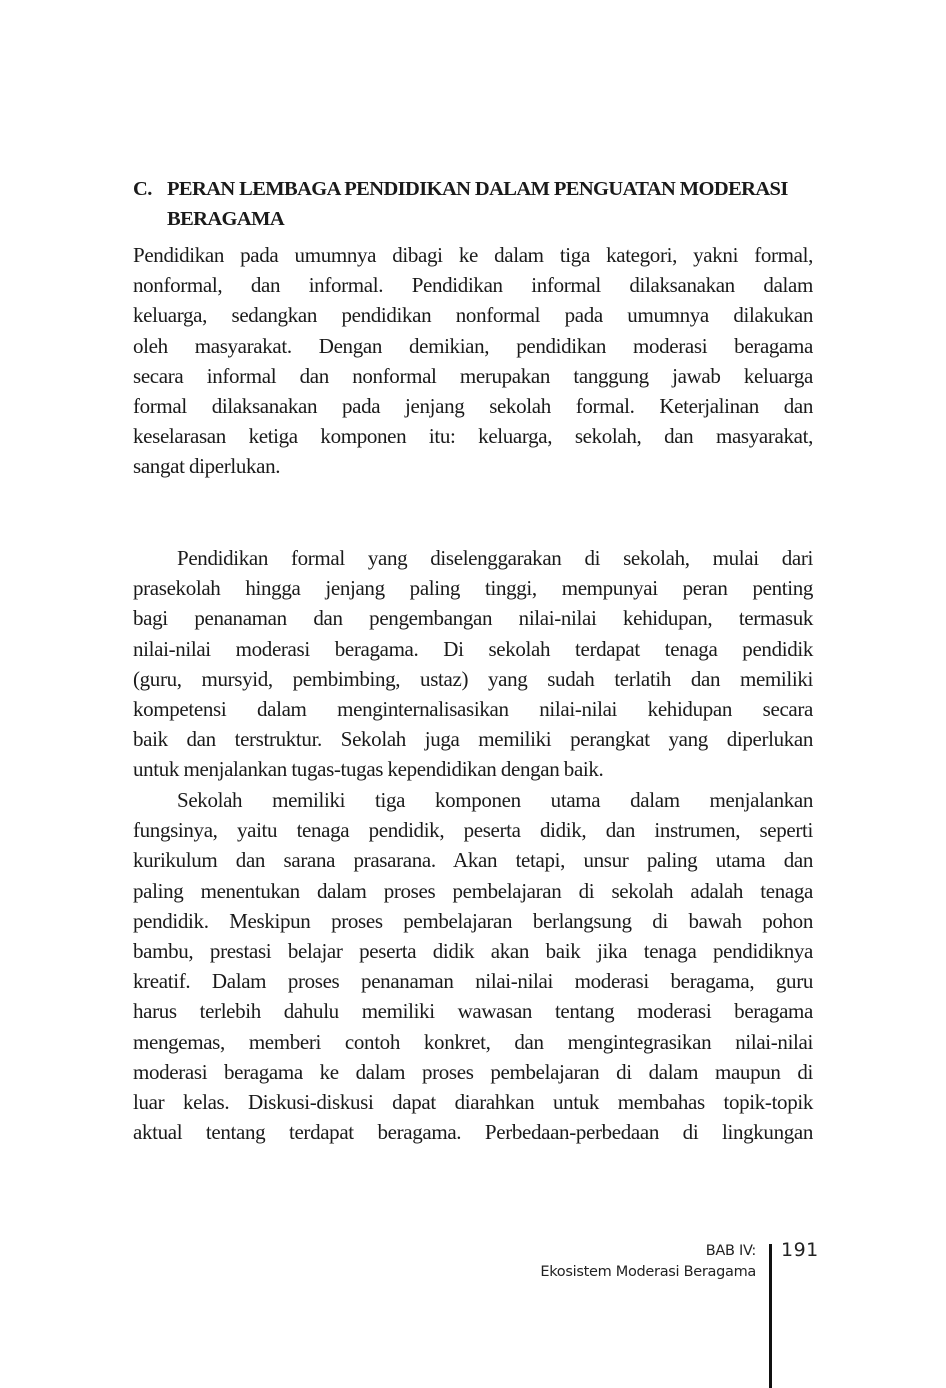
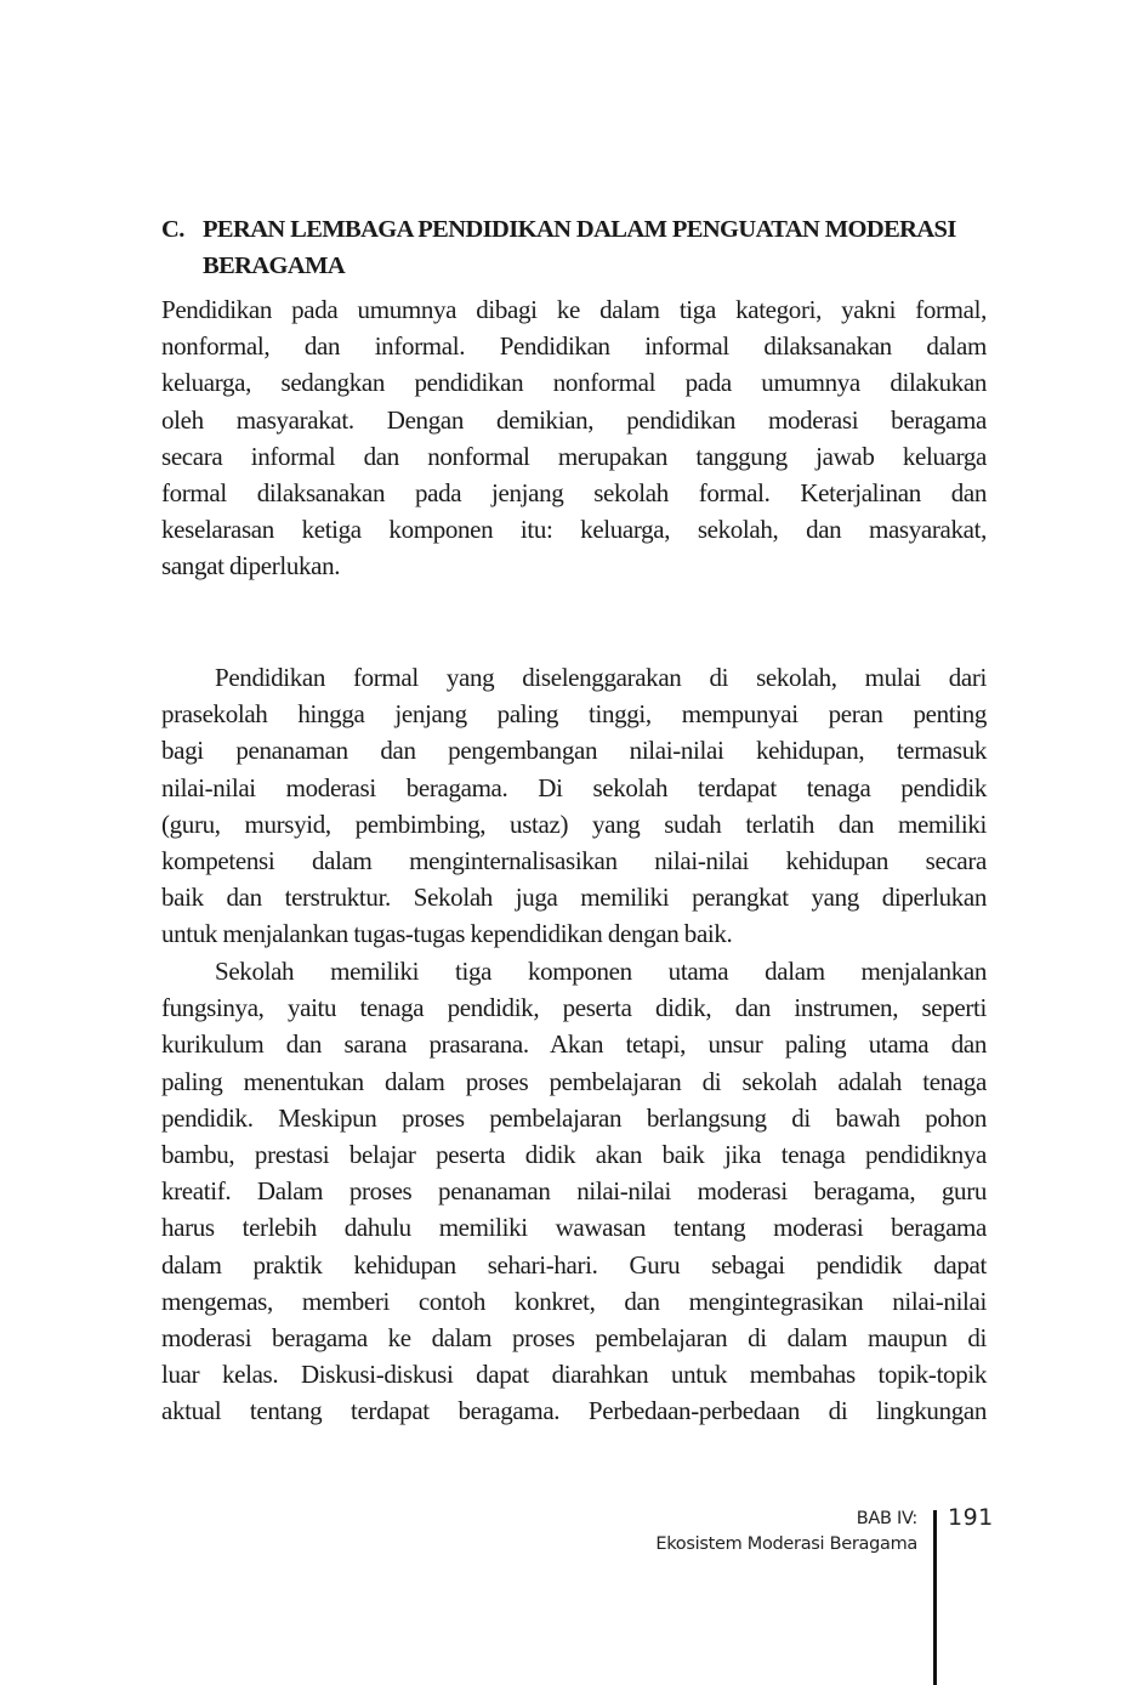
  C.
  PERAN LEMBAGA PENDIDIKAN DALAM PENGUATAN MODERASI
  BERAGAMA
  Pendidikan pada umumnya dibagi ke dalam tiga kategori, yakni formal,
  nonformal, dan informal. Pendidikan informal dilaksanakan dalam
  keluarga, sedangkan pendidikan nonformal pada umumnya dilakukan
  oleh masyarakat. Dengan demikian, pendidikan moderasi beragama
  secara informal dan nonformal merupakan tanggung jawab keluarga
  formal dilaksanakan pada jenjang sekolah formal. Keterjalinan dan
  keselarasan ketiga komponen itu: keluarga, sekolah, dan masyarakat,
  sangat diperlukan.
  Pendidikan formal yang diselenggarakan di sekolah, mulai dari
  prasekolah hingga jenjang paling tinggi, mempunyai peran penting
  bagi penanaman dan pengembangan nilai-nilai kehidupan, termasuk
  nilai-nilai moderasi beragama. Di sekolah terdapat tenaga pendidik
  (guru, mursyid, pembimbing, ustaz) yang sudah terlatih dan memiliki
  kompetensi dalam menginternalisasikan nilai-nilai kehidupan secara
  baik dan terstruktur. Sekolah juga memiliki perangkat yang diperlukan
  untuk menjalankan tugas-tugas kependidikan dengan baik.
  Sekolah memiliki tiga komponen utama dalam menjalankan
  fungsinya, yaitu tenaga pendidik, peserta didik, dan instrumen, seperti
  kurikulum dan sarana prasarana. Akan tetapi, unsur paling utama dan
  paling menentukan dalam proses pembelajaran di sekolah adalah tenaga
  pendidik. Meskipun proses pembelajaran berlangsung di bawah pohon
  bambu, prestasi belajar peserta didik akan baik jika tenaga pendidiknya
  kreatif. Dalam proses penanaman nilai-nilai moderasi beragama, guru
  harus terlebih dahulu memiliki wawasan tentang moderasi beragama
+ dalam praktik kehidupan sehari-hari. Guru sebagai pendidik dapat
  mengemas, memberi contoh konkret, dan mengintegrasikan nilai-nilai
  moderasi beragama ke dalam proses pembelajaran di dalam maupun di
  luar kelas. Diskusi-diskusi dapat diarahkan untuk membahas topik-topik
  aktual tentang terdapat beragama. Perbedaan-perbedaan di lingkungan
  BAB IV:
  Ekosistem Moderasi Beragama
  191
